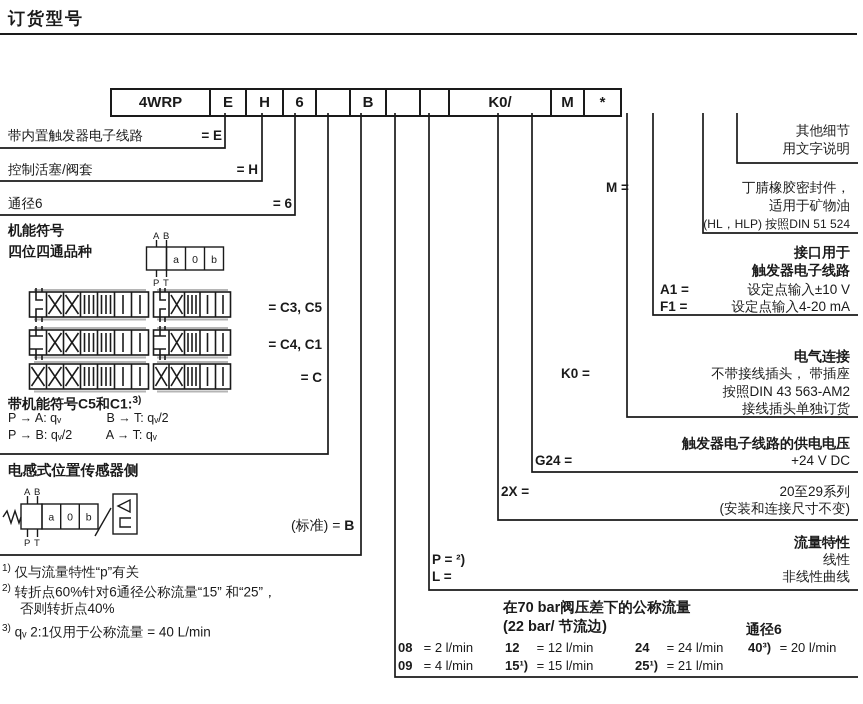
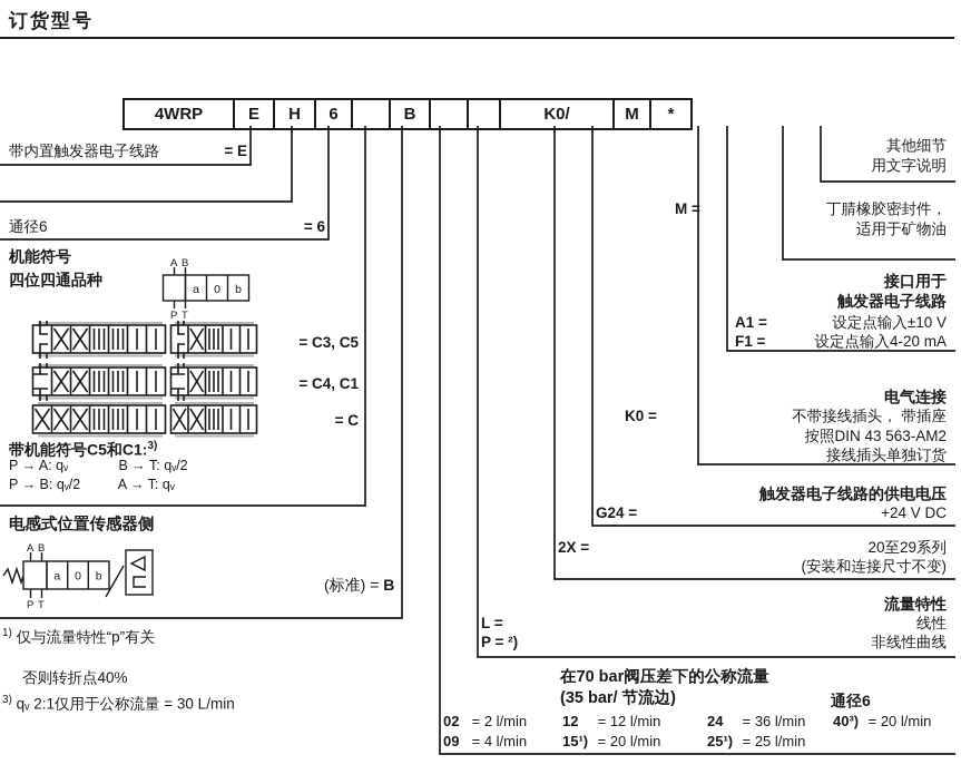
  订货型号
  4WRP
  E
  H
  6
  B
  K0/
  M
  *
  带内置触发器电子线路
  = E
- 控制活塞/阀套
- = H
  通径6
  = 6
  机能符号
  四位四通品种
  A
  B
  P
  T
  a
  0
  b
  = C3, C5
  = C4, C1
  = C
  带机能符号C5和C1:3)
  P → A: qᵥ B → T: qᵥ/2
  P → B: qᵥ/2 A → T: qᵥ
  电感式位置传感器侧
  A
  B
  P
  T
  a
  0
  b
  (标准) = B
  1) 仅与流量特性“p”有关
- 2) 转折点60%针对6通径公称流量“15” 和“25”，
  否则转折点40%
- 3) qᵥ 2:1仅用于公称流量 = 40 L/min
+ 3) qᵥ 2:1仅用于公称流量 = 30 L/min
  其他细节
  用文字说明
  M =
  丁腈橡胶密封件，
  适用于矿物油
- (HL，HLP) 按照DIN 51 524
  接口用于
  触发器电子线路
  A1 =
  设定点输入±10 V
  F1 =
  设定点输入4-20 mA
  电气连接
  K0 =
  不带接线插头， 带插座
  按照DIN 43 563-AM2
  接线插头单独订货
  触发器电子线路的供电电压
  G24 =
  +24 V DC
  2X =
  20至29系列
  (安装和连接尺寸不变)
  流量特性
- P = ²)
+ L =
  线性
- L =
+ P = ²)
  非线性曲线
  在70 bar阀压差下的公称流量
- (22 bar/ 节流边)
+ (35 bar/ 节流边)
  通径6
- 08 = 2 l/min
+ 02 = 2 l/min
  09 = 4 l/min
  12 = 12 l/min
- 15¹) = 15 l/min
+ 15¹) = 20 l/min
- 24 = 24 l/min
+ 24 = 36 l/min
- 25¹) = 21 l/min
+ 25¹) = 25 l/min
  40³) = 20 l/min
